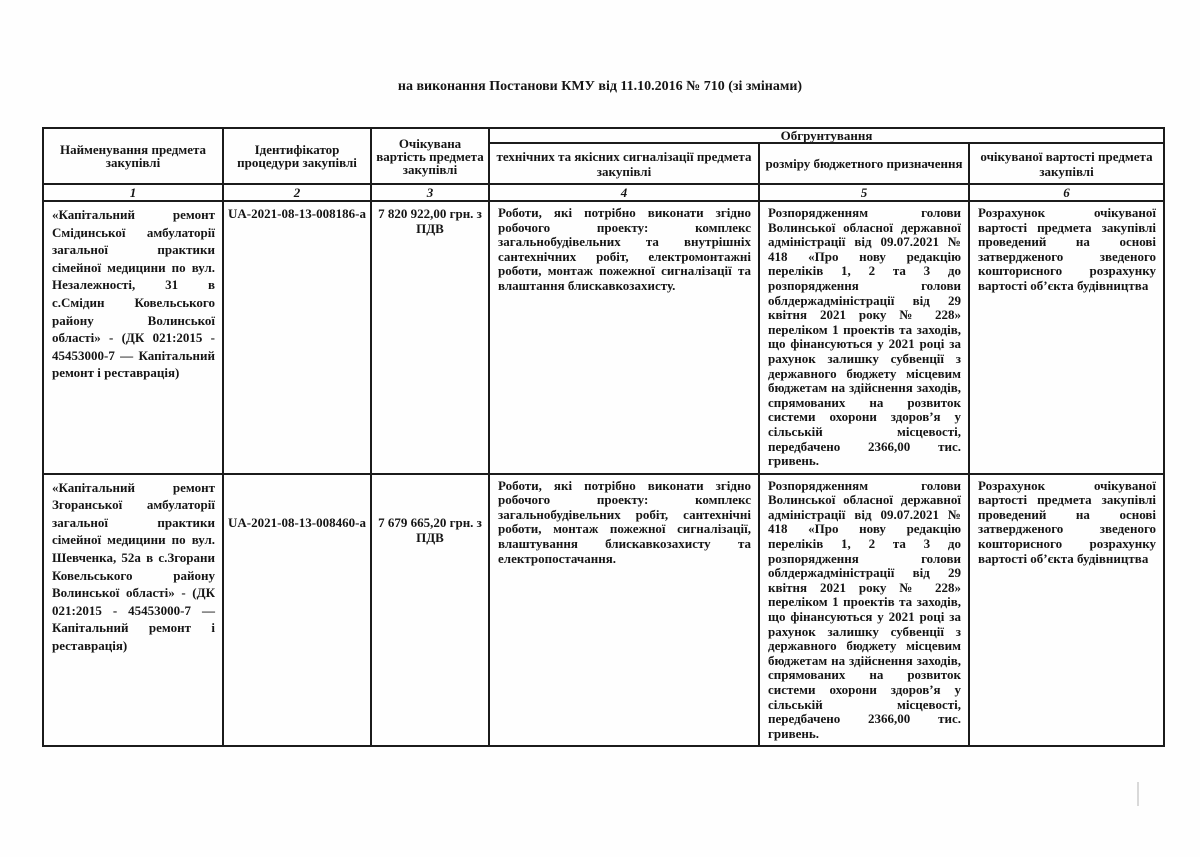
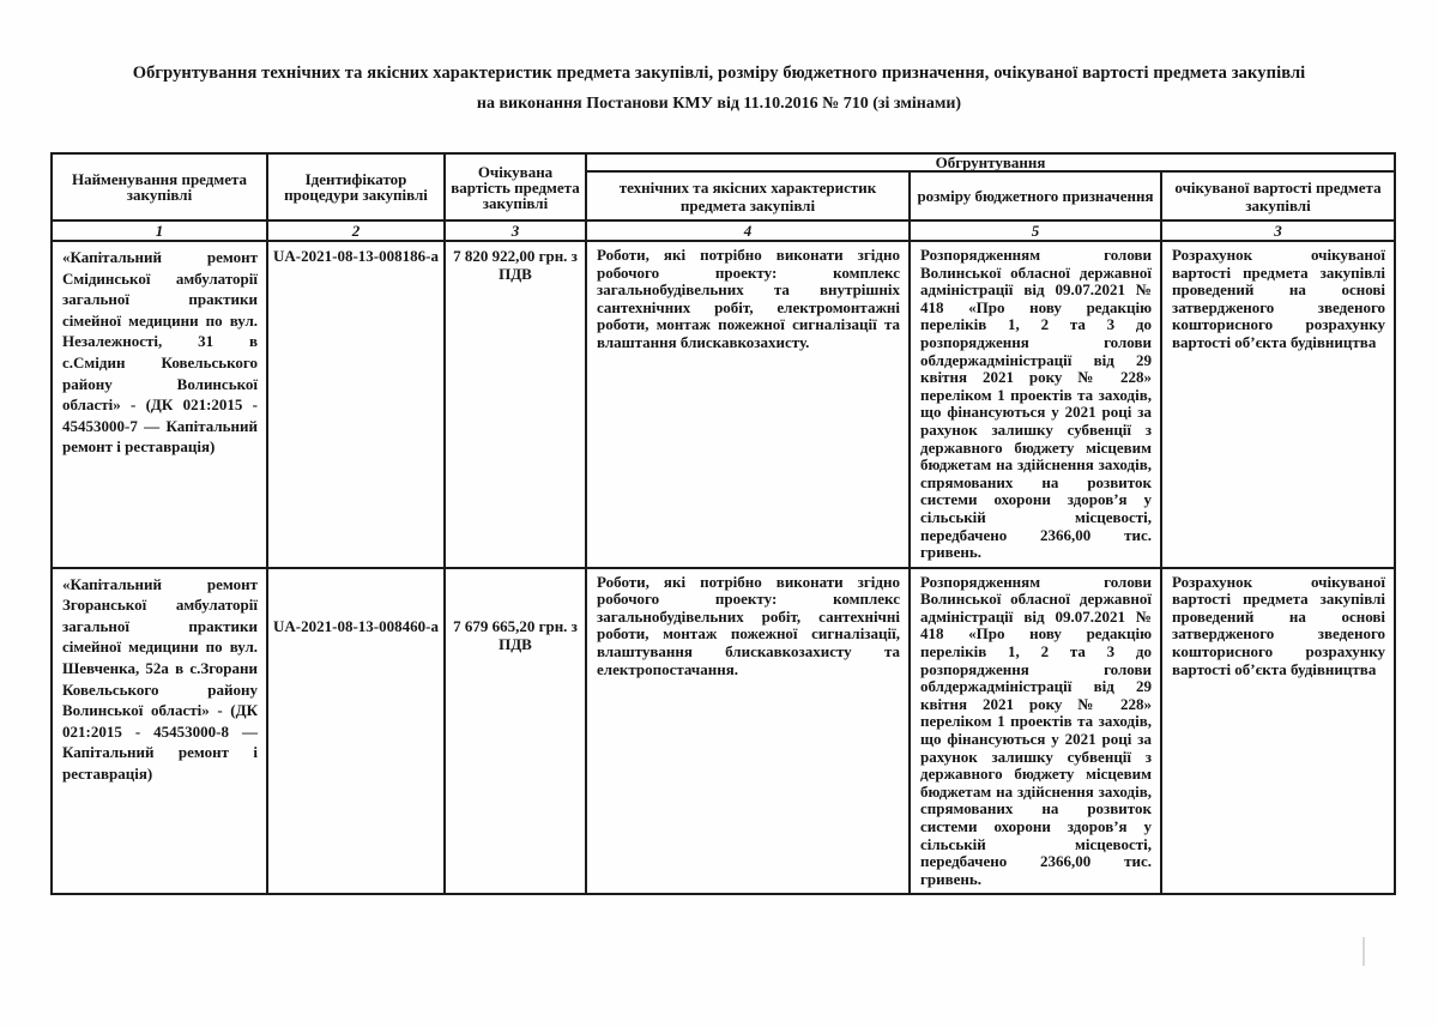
+ Обгрунтування технічних та якісних характеристик предмета закупівлі, розміру бюджетного призначення, очікуваної вартості предмета закупівлі
  на виконання Постанови КМУ від 11.10.2016 № 710 (зі змінами)
  Найменування предмета закупівлі	Ідентифікатор процедури закупівлі	Очікувана вартість предмета закупівлі	Обгрунтування
- технічних та якісних сигналізації предмета закупівлі	розміру бюджетного призначення	очікуваної вартості предмета закупівлі
+ технічних та якісних характеристик предмета закупівлі	розміру бюджетного призначення	очікуваної вартості предмета закупівлі
- 1	2	3	4	5	6
+ 1	2	3	4	5	3
  «Капітальний ремонт Смідинської амбулаторії загальної практики сімейної медицини по вул. Незалежності, 31 в с.Смідин Ковельського району Волинської області» - (ДК 021:2015 - 45453000-7 — Капітальний ремонт і реставрація)	UA-2021-08-13-008186-а	7 820 922,00 грн. з ПДВ	Роботи, які потрібно виконати згідно робочого проекту: комплекс загальнобудівельних та внутрішніх сантехнічних робіт, електромонтажні роботи, монтаж пожежної сигналізації та влаштання блискавкозахисту.	Розпорядженням голови Волинської обласної державної адміністрації від 09.07.2021 № 418 «Про нову редакцію переліків 1, 2 та 3 до розпорядження голови облдержадміністрації від 29 квітня 2021 року № 228» переліком 1 проектів та заходів, що фінансуються у 2021 році за рахунок залишку субвенції з державного бюджету місцевим бюджетам на здійснення заходів, спрямованих на розвиток системи охорони здоров’я у сільській місцевості, передбачено 2366,00 тис. гривень.	Розрахунок очікуваної вартості предмета закупівлі проведений на основі затвердженого зведеного кошторисного розрахунку вартості об’єкта будівництва
- «Капітальний ремонт Згоранської амбулаторії загальної практики сімейної медицини по вул. Шевченка, 52а в с.Згорани Ковельського району Волинської області» - (ДК 021:2015 - 45453000-7 — Капітальний ремонт і реставрація)	UA-2021-08-13-008460-а	7 679 665,20 грн. з ПДВ	Роботи, які потрібно виконати згідно робочого проекту: комплекс загальнобудівельних робіт, сантехнічні роботи, монтаж пожежної сигналізації, влаштування блискавкозахисту та електропостачання.	Розпорядженням голови Волинської обласної державної адміністрації від 09.07.2021 № 418 «Про нову редакцію переліків 1, 2 та 3 до розпорядження голови облдержадміністрації від 29 квітня 2021 року № 228» переліком 1 проектів та заходів, що фінансуються у 2021 році за рахунок залишку субвенції з державного бюджету місцевим бюджетам на здійснення заходів, спрямованих на розвиток системи охорони здоров’я у сільській місцевості, передбачено 2366,00 тис. гривень.	Розрахунок очікуваної вартості предмета закупівлі проведений на основі затвердженого зведеного кошторисного розрахунку вартості об’єкта будівництва
+ «Капітальний ремонт Згоранської амбулаторії загальної практики сімейної медицини по вул. Шевченка, 52а в с.Згорани Ковельського району Волинської області» - (ДК 021:2015 - 45453000-8 — Капітальний ремонт і реставрація)	UA-2021-08-13-008460-а	7 679 665,20 грн. з ПДВ	Роботи, які потрібно виконати згідно робочого проекту: комплекс загальнобудівельних робіт, сантехнічні роботи, монтаж пожежної сигналізації, влаштування блискавкозахисту та електропостачання.	Розпорядженням голови Волинської обласної державної адміністрації від 09.07.2021 № 418 «Про нову редакцію переліків 1, 2 та 3 до розпорядження голови облдержадміністрації від 29 квітня 2021 року № 228» переліком 1 проектів та заходів, що фінансуються у 2021 році за рахунок залишку субвенції з державного бюджету місцевим бюджетам на здійснення заходів, спрямованих на розвиток системи охорони здоров’я у сільській місцевості, передбачено 2366,00 тис. гривень.	Розрахунок очікуваної вартості предмета закупівлі проведений на основі затвердженого зведеного кошторисного розрахунку вартості об’єкта будівництва
